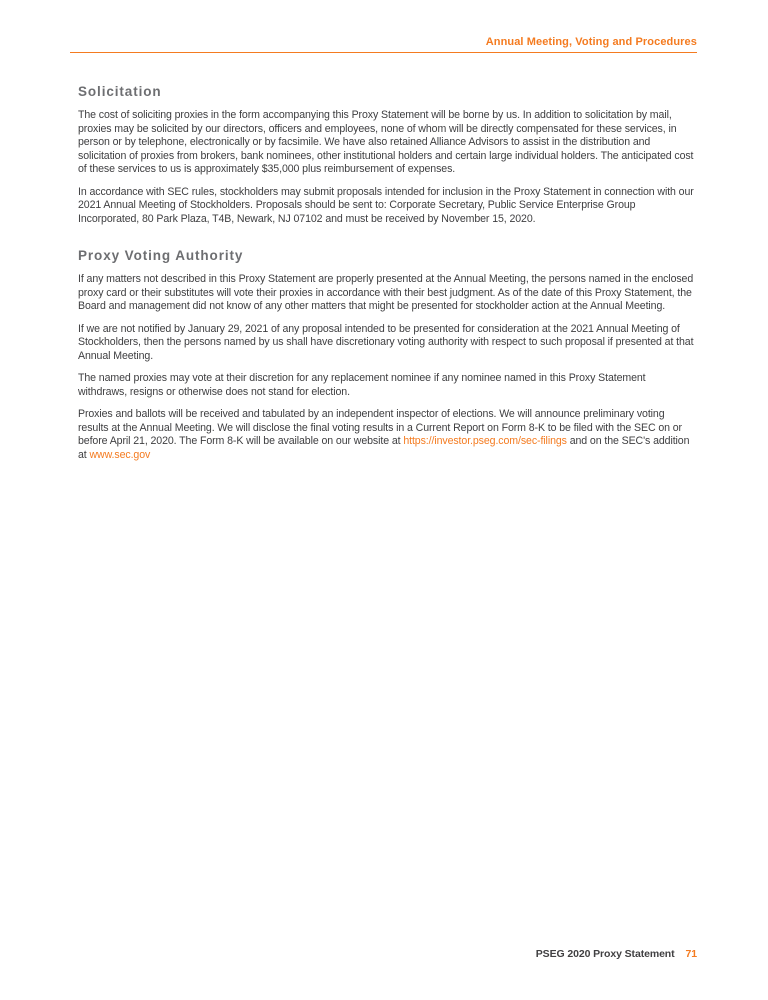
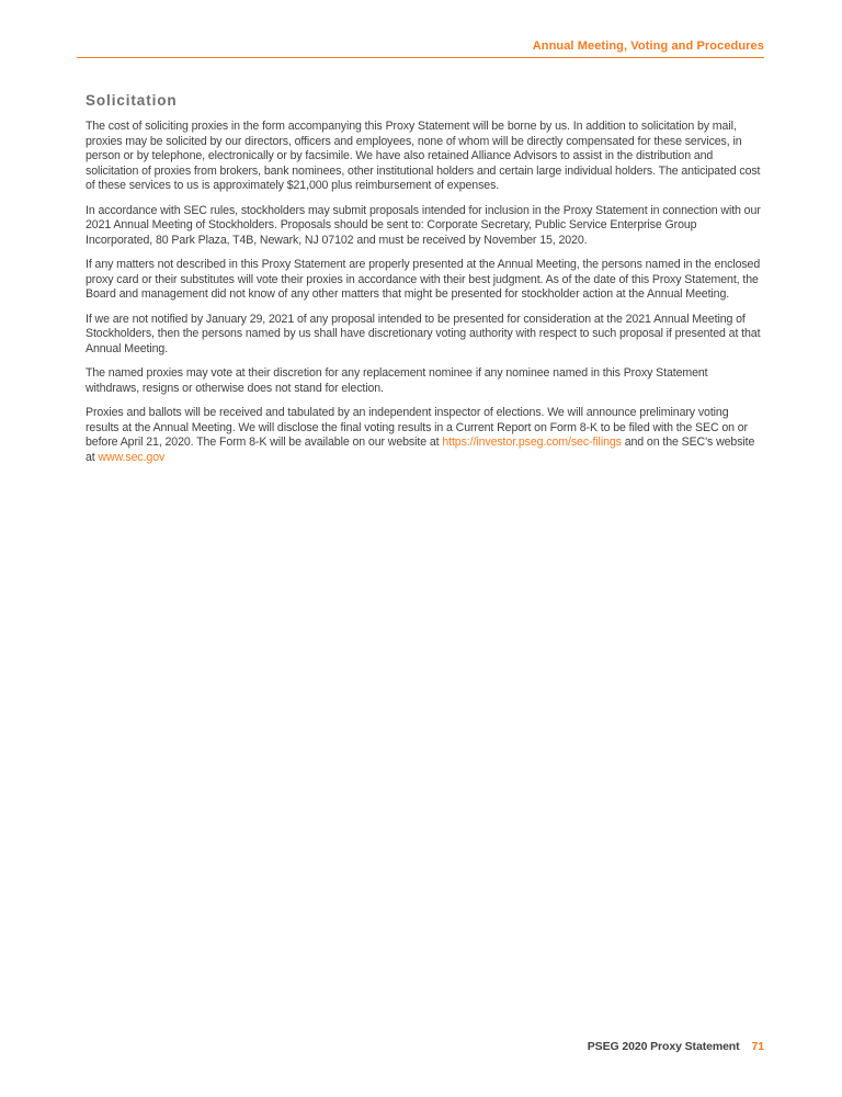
  Annual Meeting, Voting and Procedures
  Solicitation
- The cost of soliciting proxies in the form accompanying this Proxy Statement will be borne by us. In addition to solicitation by mail, proxies may be solicited by our directors, officers and employees, none of whom will be directly compensated for these services, in person or by telephone, electronically or by facsimile. We have also retained Alliance Advisors to assist in the distribution and solicitation of proxies from brokers, bank nominees, other institutional holders and certain large individual holders. The anticipated cost of these services to us is approximately $35,000 plus reimbursement of expenses.
+ The cost of soliciting proxies in the form accompanying this Proxy Statement will be borne by us. In addition to solicitation by mail, proxies may be solicited by our directors, officers and employees, none of whom will be directly compensated for these services, in person or by telephone, electronically or by facsimile. We have also retained Alliance Advisors to assist in the distribution and solicitation of proxies from brokers, bank nominees, other institutional holders and certain large individual holders. The anticipated cost of these services to us is approximately $21,000 plus reimbursement of expenses.
  In accordance with SEC rules, stockholders may submit proposals intended for inclusion in the Proxy Statement in connection with our 2021 Annual Meeting of Stockholders. Proposals should be sent to: Corporate Secretary, Public Service Enterprise Group Incorporated, 80 Park Plaza, T4B, Newark, NJ 07102 and must be received by November 15, 2020.
- Proxy Voting Authority
  If any matters not described in this Proxy Statement are properly presented at the Annual Meeting, the persons named in the enclosed proxy card or their substitutes will vote their proxies in accordance with their best judgment. As of the date of this Proxy Statement, the Board and management did not know of any other matters that might be presented for stockholder action at the Annual Meeting.
  If we are not notified by January 29, 2021 of any proposal intended to be presented for consideration at the 2021 Annual Meeting of Stockholders, then the persons named by us shall have discretionary voting authority with respect to such proposal if presented at that Annual Meeting.
  The named proxies may vote at their discretion for any replacement nominee if any nominee named in this Proxy Statement withdraws, resigns or otherwise does not stand for election.
- Proxies and ballots will be received and tabulated by an independent inspector of elections. We will announce preliminary voting results at the Annual Meeting. We will disclose the final voting results in a Current Report on Form 8-K to be filed with the SEC on or before April 21, 2020. The Form 8-K will be available on our website at https://investor.pseg.com/sec-filings and on the SEC's addition at www.sec.gov
+ Proxies and ballots will be received and tabulated by an independent inspector of elections. We will announce preliminary voting results at the Annual Meeting. We will disclose the final voting results in a Current Report on Form 8-K to be filed with the SEC on or before April 21, 2020. The Form 8-K will be available on our website at https://investor.pseg.com/sec-filings and on the SEC's website at www.sec.gov
  PSEG 2020 Proxy Statement 71
